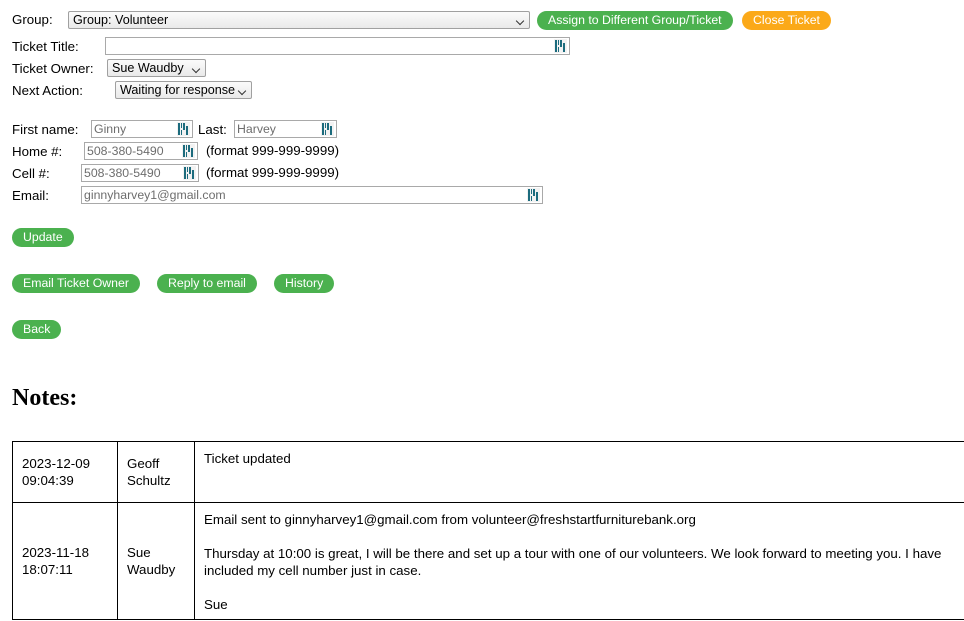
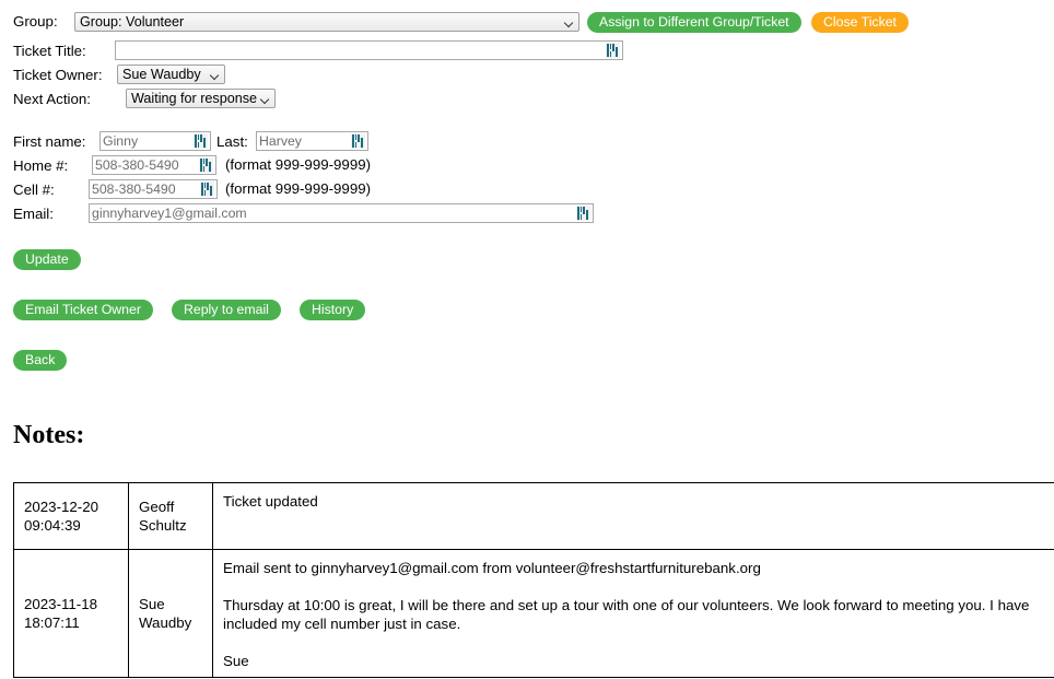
  Group:
  Group: Volunteer
  Assign to Different Group/Ticket
  Close Ticket
  Ticket Title:
  Ticket Owner:
  Sue Waudby
  Next Action:
  Waiting for response
  First name:
  Ginny
  Last:
  Harvey
  Home #:
  508-380-5490
  (format 999-999-9999)
  Cell #:
  508-380-5490
  (format 999-999-9999)
  Email:
  ginnyharvey1@gmail.com
  Update
  Email Ticket Owner
  Reply to email
  History
  Back
  Notes:
- 2023-12-09 09:04:39	Geoff Schultz	Ticket updated
+ 2023-12-20 09:04:39	Geoff Schultz	Ticket updated
  2023-11-18 18:07:11	Sue Waudby	Email sent to ginnyharvey1@gmail.com from volunteer@freshstartfurniturebank.org Thursday at 10:00 is great, I will be there and set up a tour with one of our volunteers. We look forward to meeting you. I have included my cell number just in case. Sue
